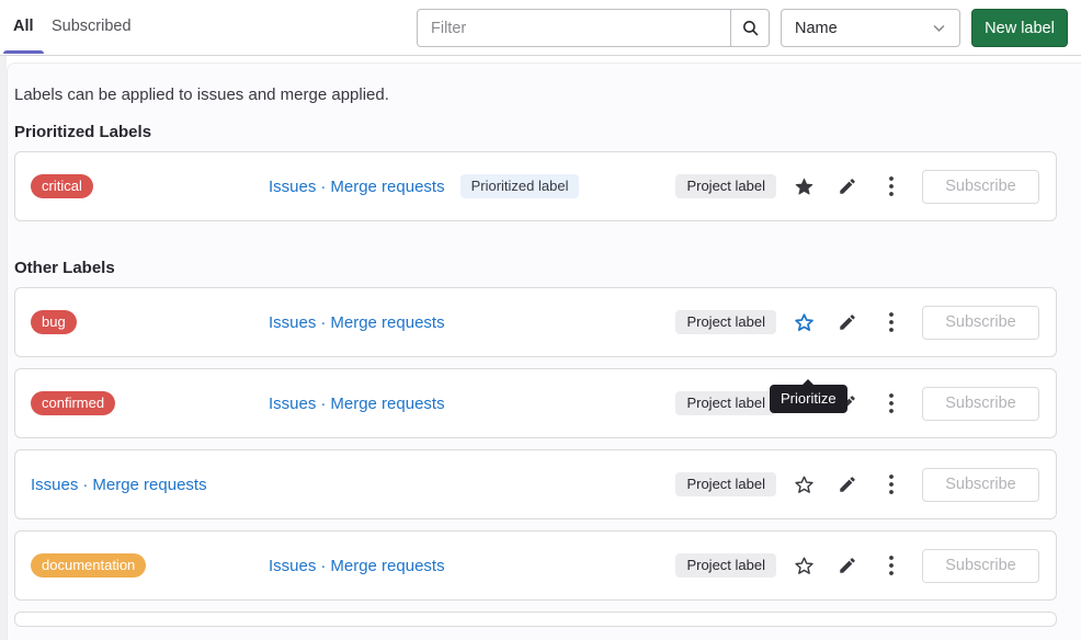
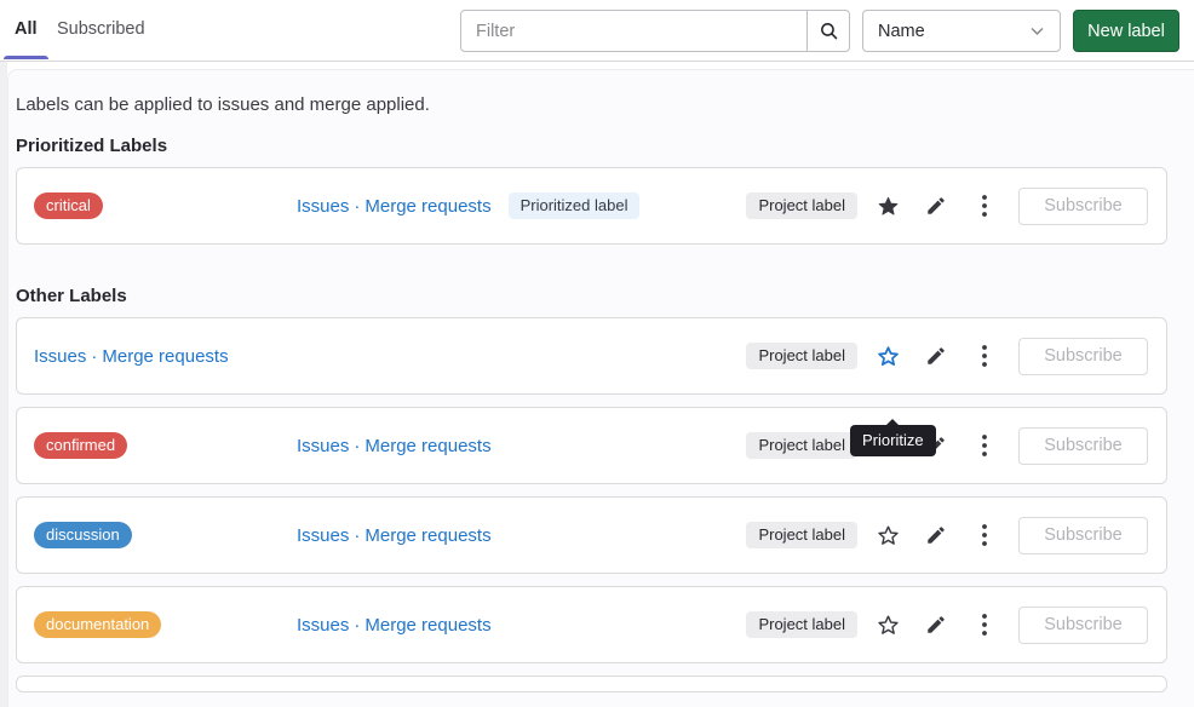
  All Subscribed
  Filter
  Name
  New label
  Labels can be applied to issues and merge applied.
  Prioritized Labels
  critical
  Issues · Merge requests
  Prioritized label
  Project label
  Subscribe
  Other Labels
- bug
  Issues · Merge requests
  Project label
  Subscribe
  confirmed
  Issues · Merge requests
  Project label
  Subscribe
+ discussion
  Issues · Merge requests
  Project label
  Subscribe
  documentation
  Issues · Merge requests
  Project label
  Subscribe
  Prioritize
